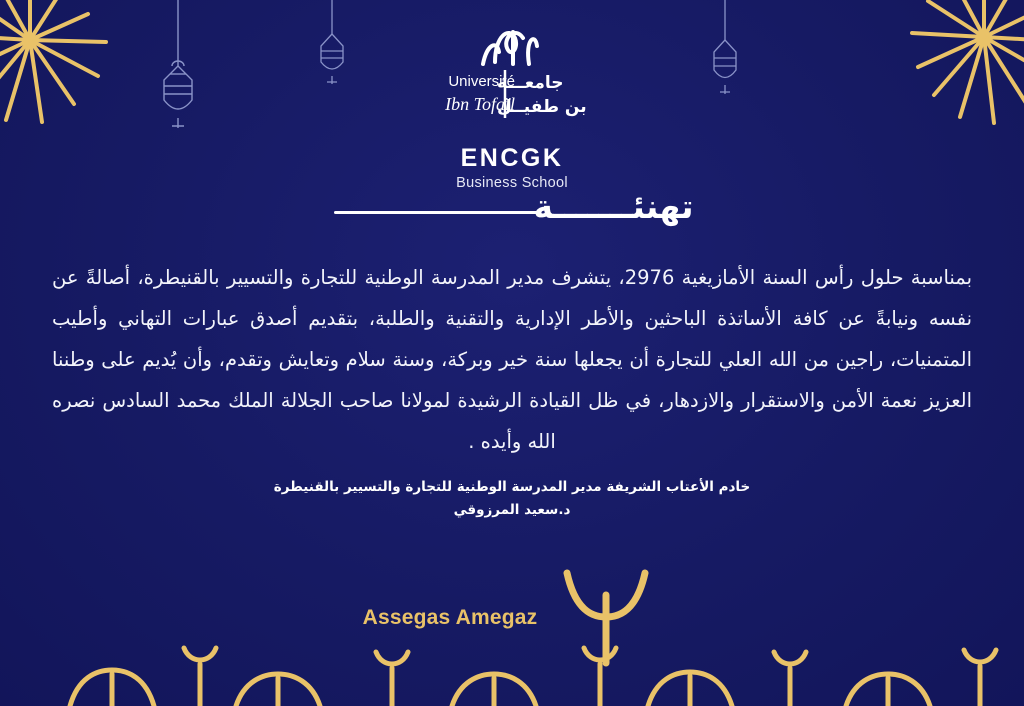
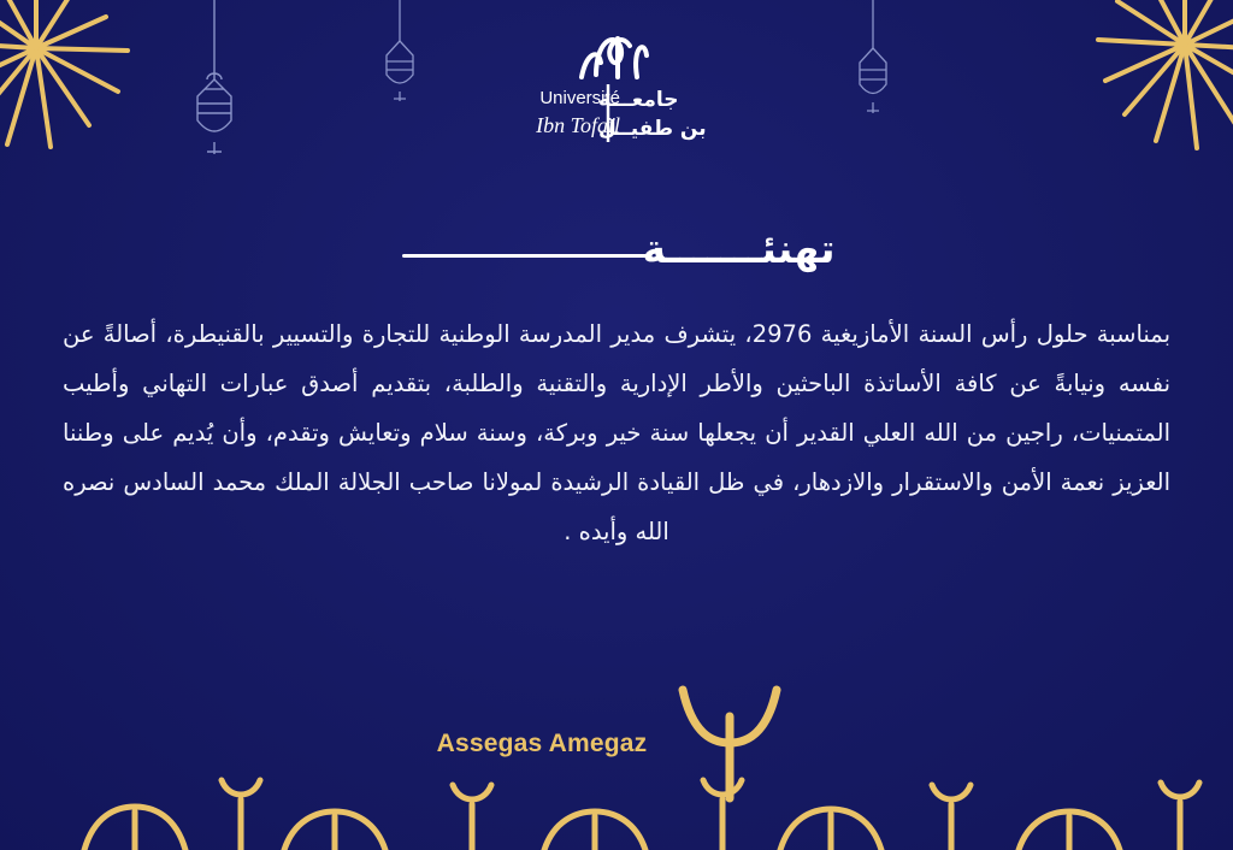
  جامعـــة
  بن طفيــ
  Universié
  Ibn Tofaïl
- ENCGK
- Business School
  تهنئـــــــة
- بمناسبة حلول رأس السنة الأمازيغية 2976، يتشرف مدير المدرسة الوطنية للتجارة والتسيير بالقنيطرة، أصالةً عن نفسه ونيابةً عن كافة الأساتذة الباحثين والأطر الإدارية والتقنية والطلبة، بتقديم أصدق عبارات التهاني وأطيب المتمنيات، راجين من الله العلي للتجارة أن يجعلها سنة خير وبركة، وسنة سلام وتعايش وتقدم، وأن يُديم على وطننا العزيز نعمة الأمن والاستقرار والازدهار، في ظل القيادة الرشيدة لمولانا صاحب الجلالة الملك محمد السادس نصره الله وأيده .
+ بمناسبة حلول رأس السنة الأمازيغية 2976، يتشرف مدير المدرسة الوطنية للتجارة والتسيير بالقنيطرة، أصالةً عن نفسه ونيابةً عن كافة الأساتذة الباحثين والأطر الإدارية والتقنية والطلبة، بتقديم أصدق عبارات التهاني وأطيب المتمنيات، راجين من الله العلي القدير أن يجعلها سنة خير وبركة، وسنة سلام وتعايش وتقدم، وأن يُديم على وطننا العزيز نعمة الأمن والاستقرار والازدهار، في ظل القيادة الرشيدة لمولانا صاحب الجلالة الملك محمد السادس نصره الله وأيده .
- خادم الأعتاب الشريفة مدير المدرسة الوطنية للتجارة والتسيير بالقنيطرة
- د.سعيد المرزوقي
  Assegas Amegaz
